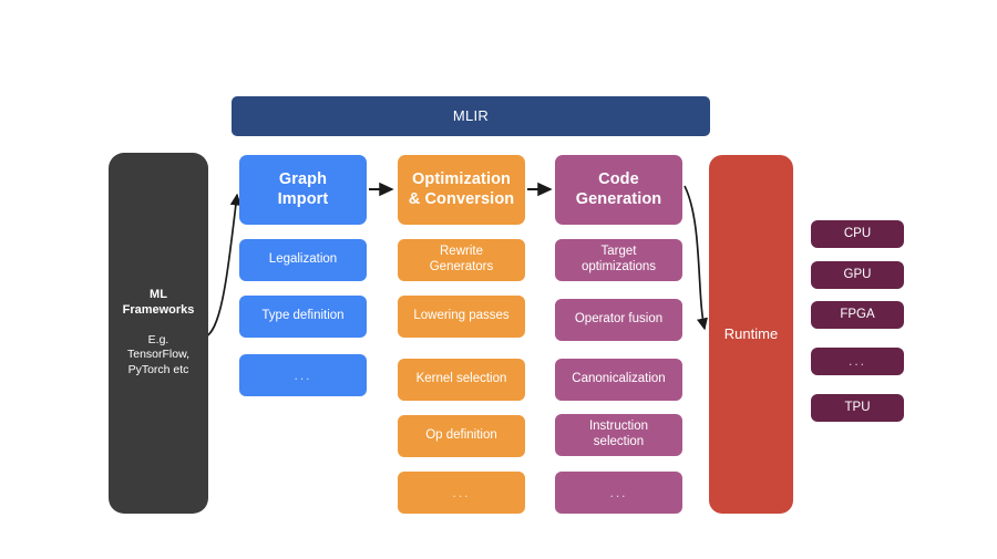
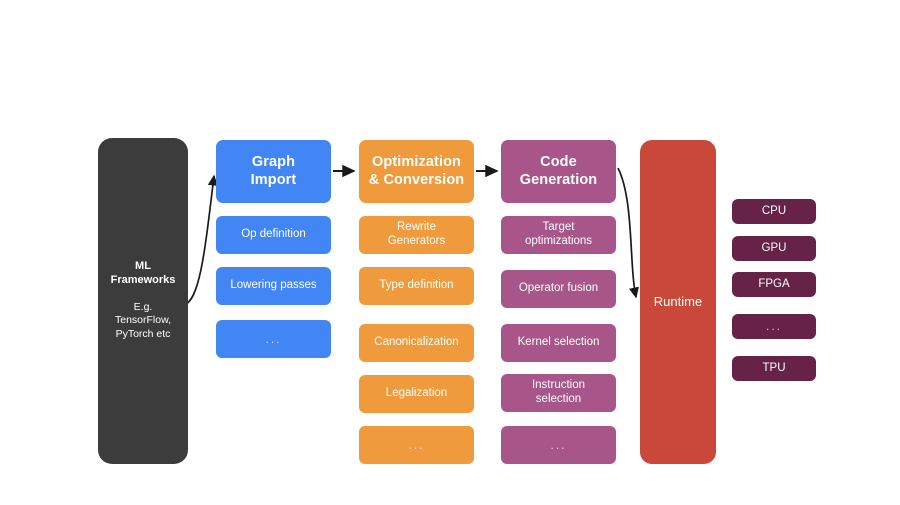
- MLIR
  ML
  Frameworks
  E.g.
  TensorFlow,
  PyTorch etc
  Graph
  Import
- Legalization
+ Op definition
- Type definition
+ Lowering passes
  ...
  Optimization
  & Conversion
  Rewrite
  Generators
- Lowering passes
+ Type definition
- Kernel selection
+ Canonicalization
- Op definition
+ Legalization
  ...
  Code
  Generation
  Target
  optimizations
  Operator fusion
- Canonicalization
+ Kernel selection
  Instruction
  selection
  ...
  Runtime
  CPU
  GPU
  FPGA
  ...
  TPU
